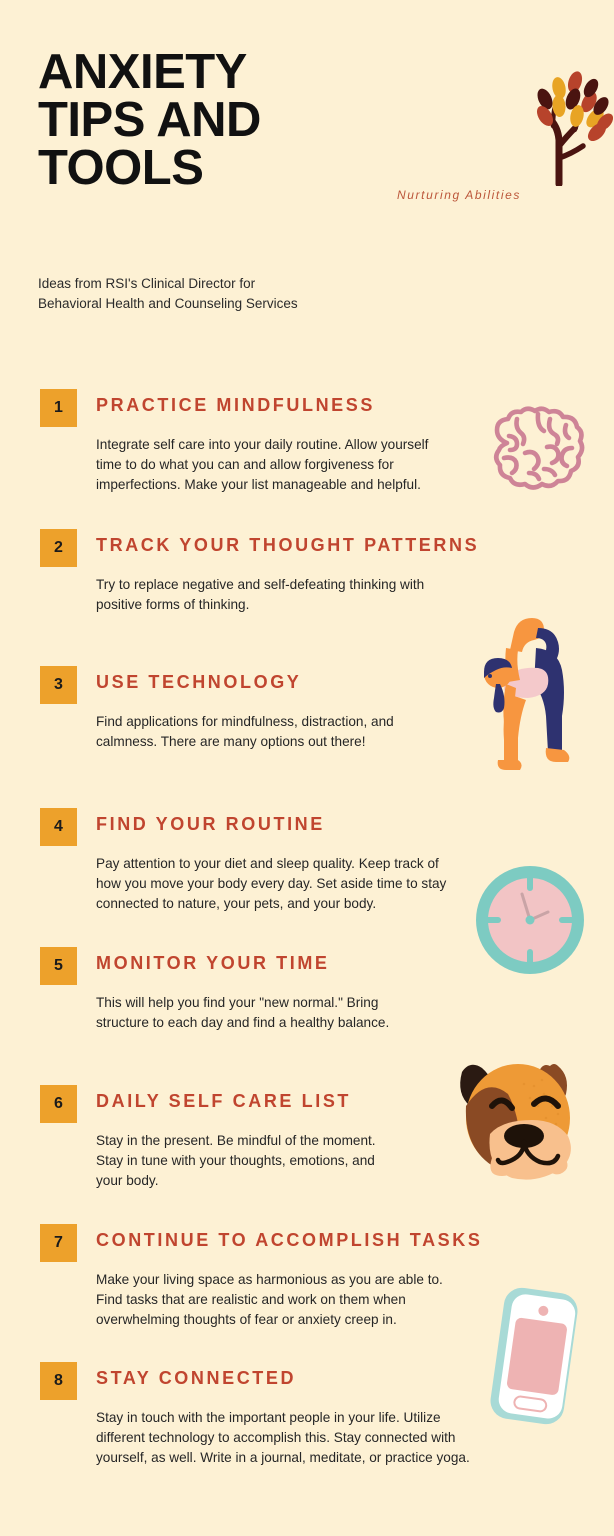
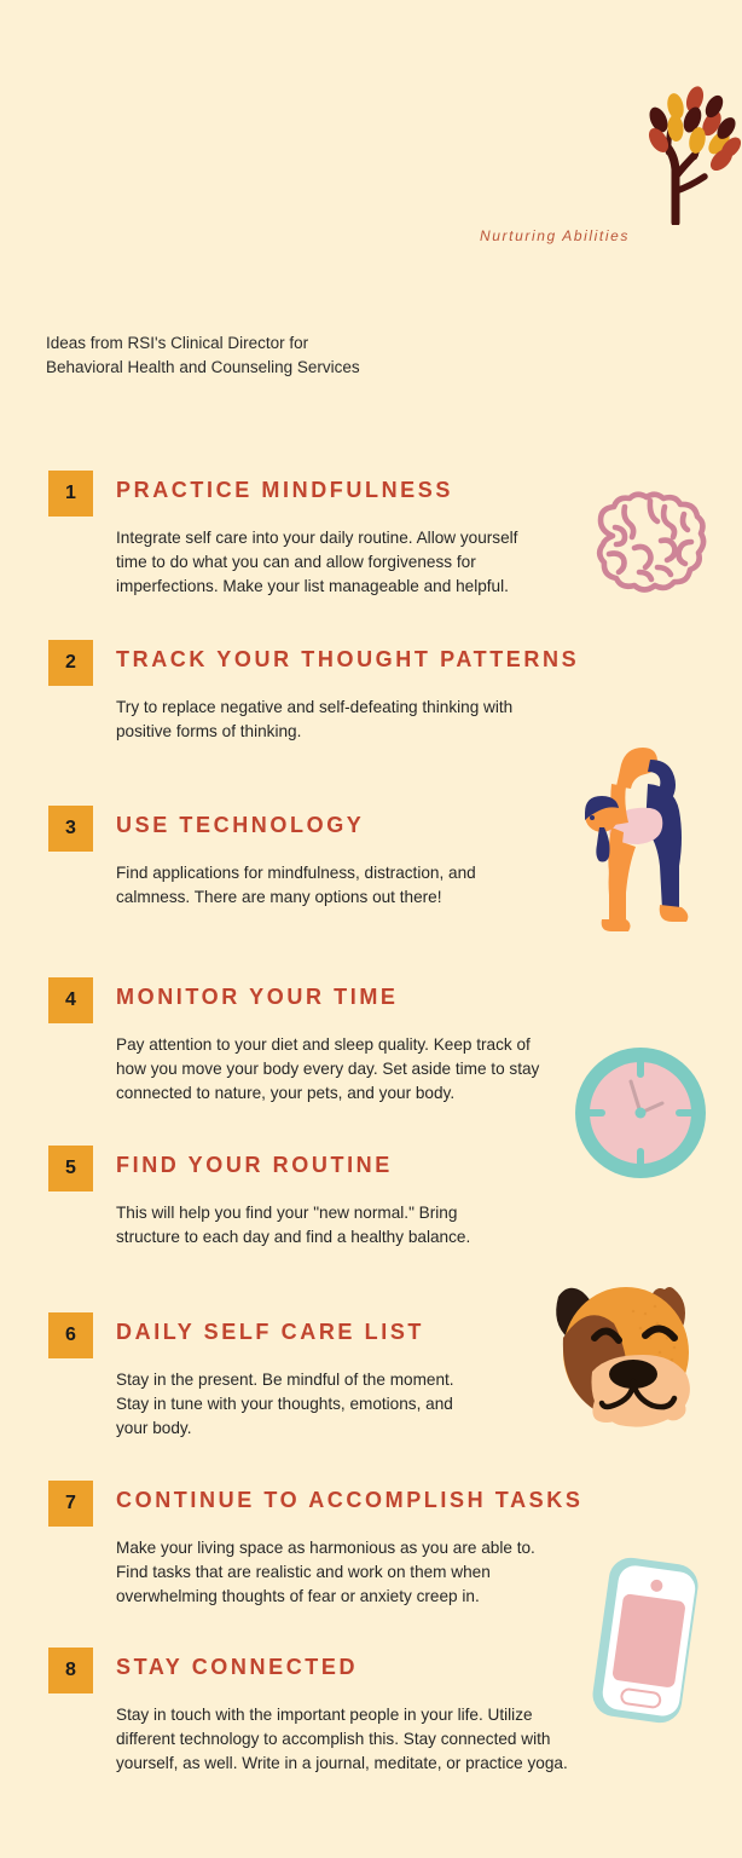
- ANXIETY
- TIPS AND
- TOOLS
  Nurturing Abilities
  Ideas from RSI's Clinical Director for
  Behavioral Health and Counseling Services
  1
  PRACTICE MINDFULNESS
  Integrate self care into your daily routine. Allow yourself time to do what you can and allow forgiveness for imperfections. Make your list manageable and helpful.
  2
  TRACK YOUR THOUGHT PATTERNS
  Try to replace negative and self-defeating thinking with positive forms of thinking.
  3
  USE TECHNOLOGY
  Find applications for mindfulness, distraction, and calmness. There are many options out there!
  4
- FIND YOUR ROUTINE
+ MONITOR YOUR TIME
  Pay attention to your diet and sleep quality. Keep track of how you move your body every day. Set aside time to stay connected to nature, your pets, and your body.
  5
- MONITOR YOUR TIME
+ FIND YOUR ROUTINE
  This will help you find your "new normal." Bring structure to each day and find a healthy balance.
  6
  DAILY SELF CARE LIST
  Stay in the present. Be mindful of the moment. Stay in tune with your thoughts, emotions, and your body.
  7
  CONTINUE TO ACCOMPLISH TASKS
  Make your living space as harmonious as you are able to. Find tasks that are realistic and work on them when overwhelming thoughts of fear or anxiety creep in.
  8
  STAY CONNECTED
  Stay in touch with the important people in your life. Utilize different technology to accomplish this. Stay connected with yourself, as well. Write in a journal, meditate, or practice yoga.
